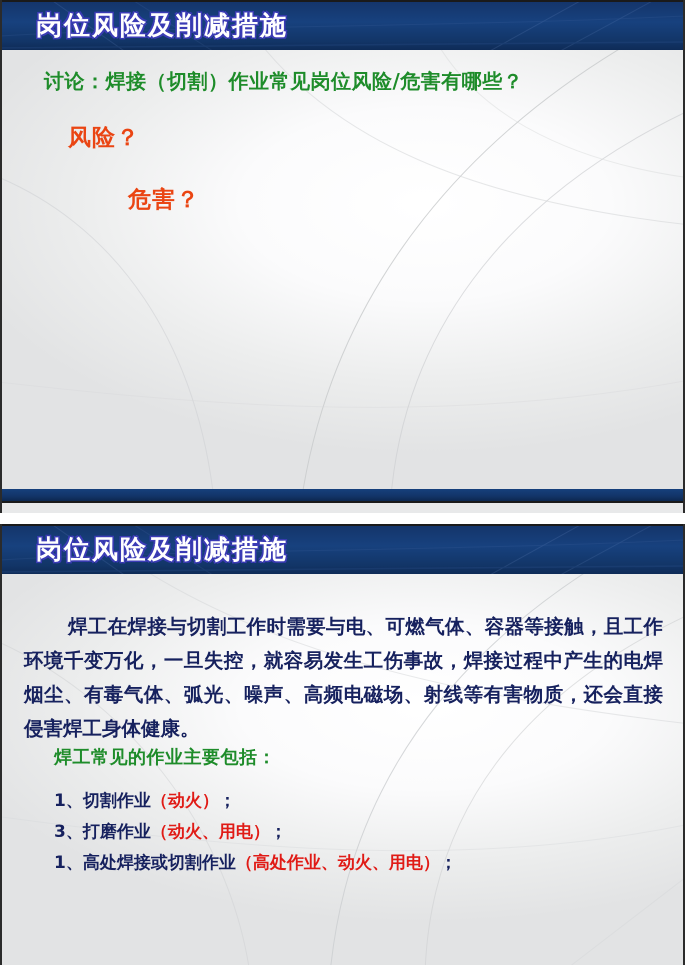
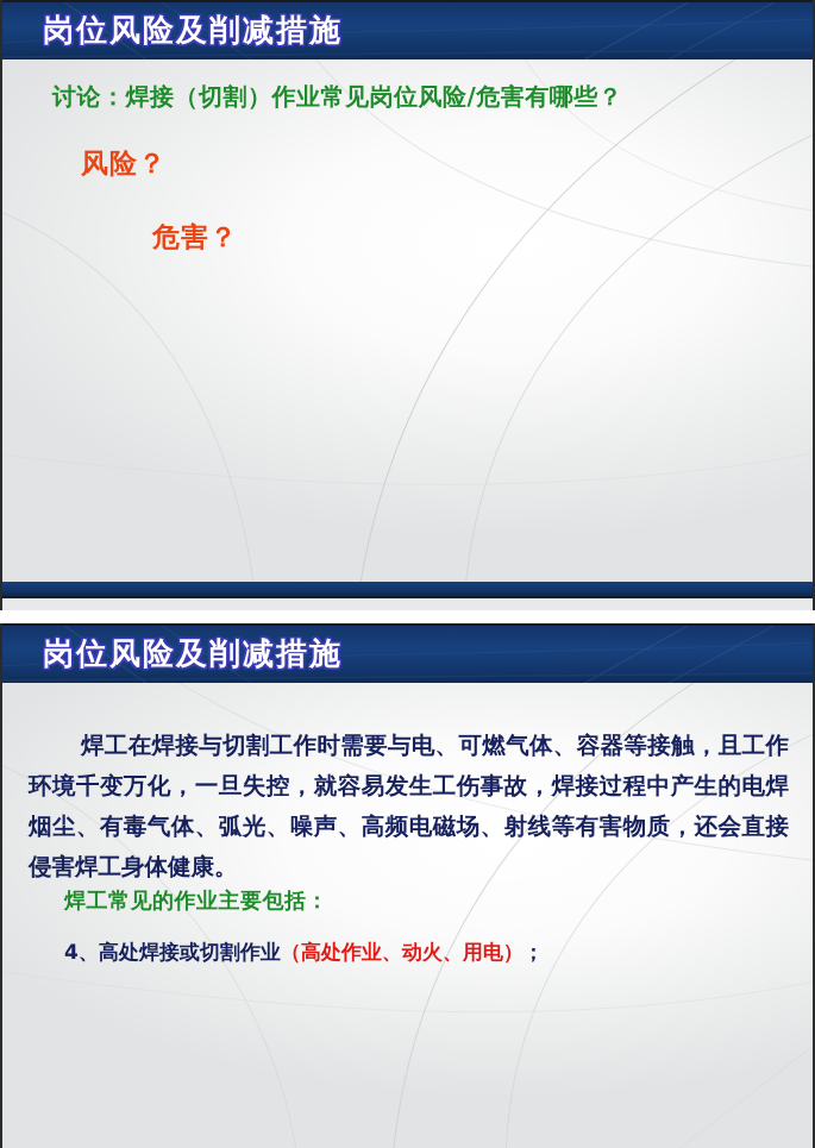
  岗位风险及削减措施
  讨论：焊接（切割）作业常见岗位风险/危害有哪些？
  风险？
  危害？
  岗位风险及削减措施
  焊工在焊接与切割工作时需要与电、可燃气体、容器等接触，且工作环境千变万化，一旦失控，就容易发生工伤事故，焊接过程中产生的电焊烟尘、有毒气体、弧光、噪声、高频电磁场、射线等有害物质，还会直接侵害焊工身体健康。
  焊工常见的作业主要包括：
- 1、切割作业（动火）；
- 3、打磨作业（动火、用电）；
- 1、高处焊接或切割作业（高处作业、动火、用电）；
+ 4、高处焊接或切割作业（高处作业、动火、用电）；
